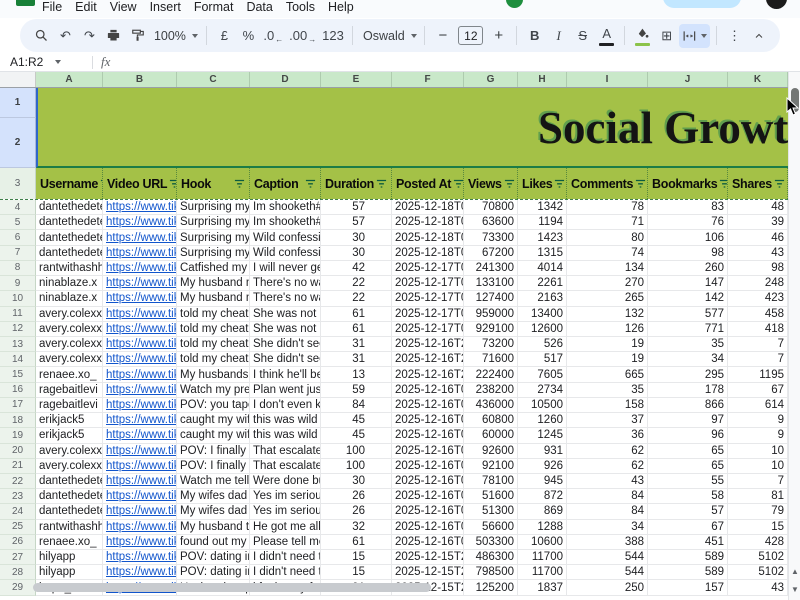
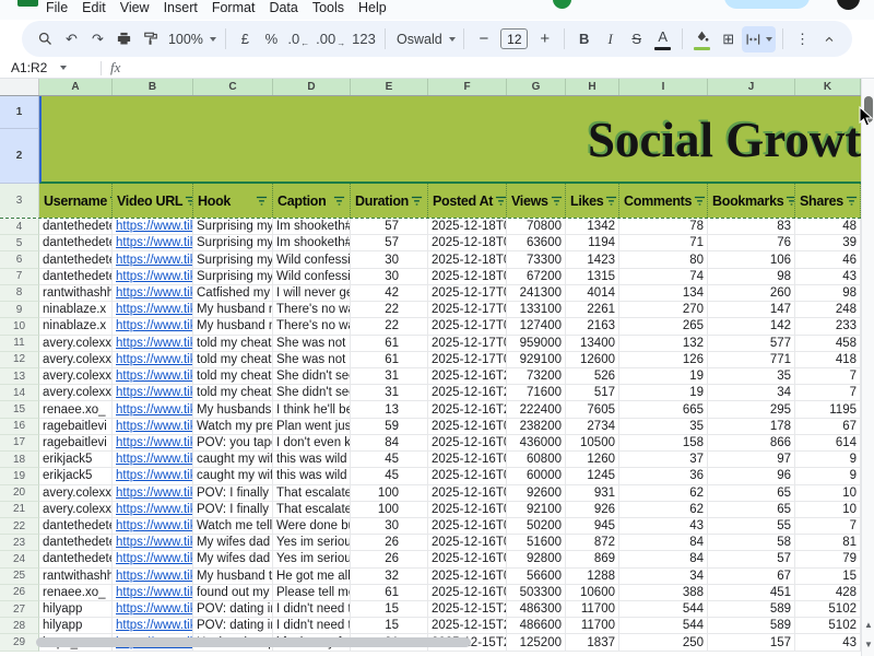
  File
  Edit
  View
  Insert
  Format
  Data
  Tools
  Help
  ↶
  ↷
  100%
  £
  %
  .0
  ←
  .00
  →
  123
  Oswald
  −
  12
  +
  B
  I
  S
  A
  ⊞
  ⋮
  A1:R2
  fx
  A
  B
  C
  D
  E
  F
  G
  H
  I
  J
  K
  1
  2
  Social Growt
  3
  Username
  Video URL
  Hook
  Caption
  Duration
  Posted At
  Views
  Likes
  Comments
  Bookmarks
  Shares
  4
  https://www.ti
  Surprising my
  Im shooketh#
  57
  2025-12-18T
  70800
  1342
  78
  83
  48
  5
  https://www.ti
  Surprising my
  Im shooketh#
  57
  2025-12-18T
  63600
  1194
  71
  76
  39
  6
  https://www.ti
  Surprising my
  Wild confessi
  30
  2025-12-18T
  73300
  1423
  80
  106
  46
  7
  https://www.ti
  Surprising my
  Wild confessi
  30
  2025-12-18T
  67200
  1315
  74
  98
  43
  8
  rantwithashh
  https://www.ti
  Catfished my
  I will never g
  42
  2025-12-17T
  241300
  4014
  134
  260
  98
  9
  ninablaze.x
  https://www.ti
  My husband
  There's no w
  22
  2025-12-17T
  133100
  2261
  270
  147
  248
  10
  ninablaze.x
  https://www.ti
  My husband
  There's no w
  22
  2025-12-17T
  127400
  2163
  265
  142
- 423
+ 233
  11
  avery.colexx
  https://www.ti
  told my cheat
  She was not
  61
  2025-12-17T
  959000
  13400
  132
  577
  458
  12
  avery.colexx
  https://www.ti
  told my cheat
  She was not
  61
  2025-12-17T
  929100
  12600
  126
  771
  418
  13
  avery.colexx
  https://www.ti
  told my cheat
  She didn't se
  31
  2025-12-16T
  73200
  526
  19
  35
  7
  14
  avery.colexx
  https://www.ti
  told my cheat
  She didn't se
  31
  2025-12-16T
  71600
  517
  19
  34
  7
  15
  renaee.xo_
  https://www.ti
  My husbands
  I think he'll be
  13
  2025-12-16T
  222400
  7605
  665
  295
  1195
  16
  ragebaitlevi
  https://www.ti
  Watch my pre
  Plan went jus
  59
  2025-12-16T
  238200
  2734
  35
  178
  67
  17
  ragebaitlevi
  https://www.ti
  POV: you tap
  I don't even k
  84
  2025-12-16T
  436000
  10500
  158
  866
  614
  18
  erikjack5
  https://www.ti
  caught my wif
  this was wild
  45
  2025-12-16T
  60800
  1260
  37
  97
  9
  19
  erikjack5
  https://www.ti
  caught my wif
  this was wild
  45
  2025-12-16T
  60000
  1245
  36
  96
  9
  20
  avery.colexx
  https://www.ti
  POV: I finally
  That escalate
  100
  2025-12-16T
  92600
  931
  62
  65
  10
  21
  avery.colexx
  https://www.ti
  POV: I finally
  That escalate
  100
  2025-12-16T
  92100
  926
  62
  65
  10
  22
  https://www.ti
  Watch me tell
  Were done b
  30
  2025-12-16T
- 78100
+ 50200
  945
  43
  55
  7
  23
  https://www.ti
  My wifes dad
  Yes im seriou
  26
  2025-12-16T
  51600
  872
  84
  58
  81
  24
  https://www.ti
  My wifes dad
  Yes im seriou
  26
  2025-12-16T
- 51300
+ 92800
  869
  84
  57
  79
  25
  rantwithashh
  https://www.ti
  My husband t
  32
  2025-12-16T
  56600
  1288
  34
  67
  15
  26
  renaee.xo_
  https://www.ti
  found out my
  Please tell m
  61
  2025-12-16T
  503300
  10600
  388
  451
  428
  27
  hilyapp
  https://www.ti
  POV: dating i
  I didn't need
  15
  2025-12-15T
  486300
  11700
  544
  589
  5102
  28
  hilyapp
  https://www.ti
  POV: dating i
  I didn't need
  15
  2025-12-15T
- 798500
+ 486600
  11700
  544
  589
  5102
  29
  125200
  1837
  250
  157
  43
  ▲
  ▼
